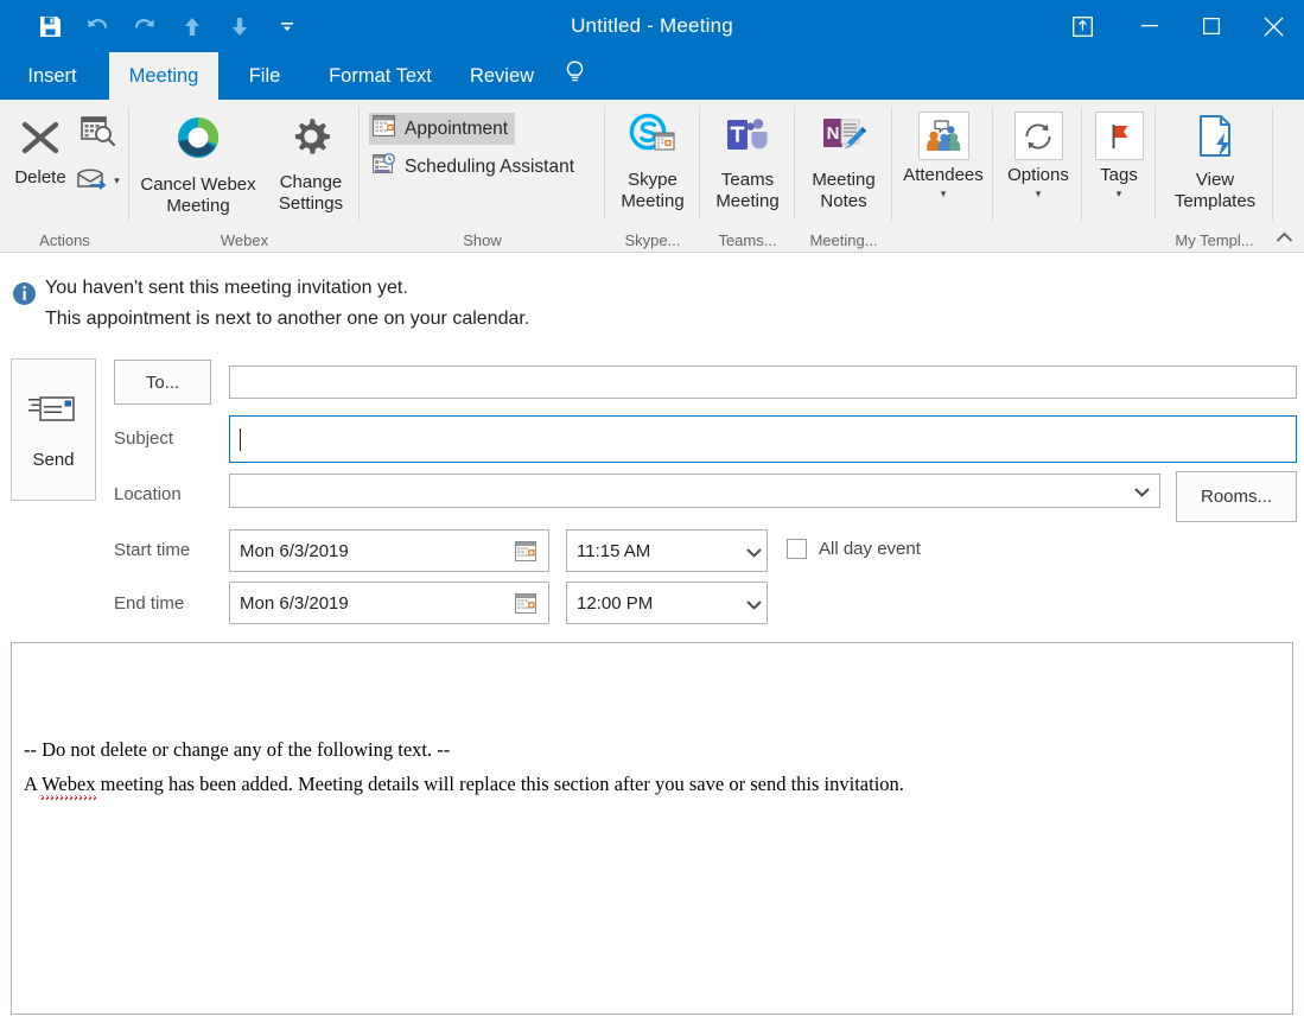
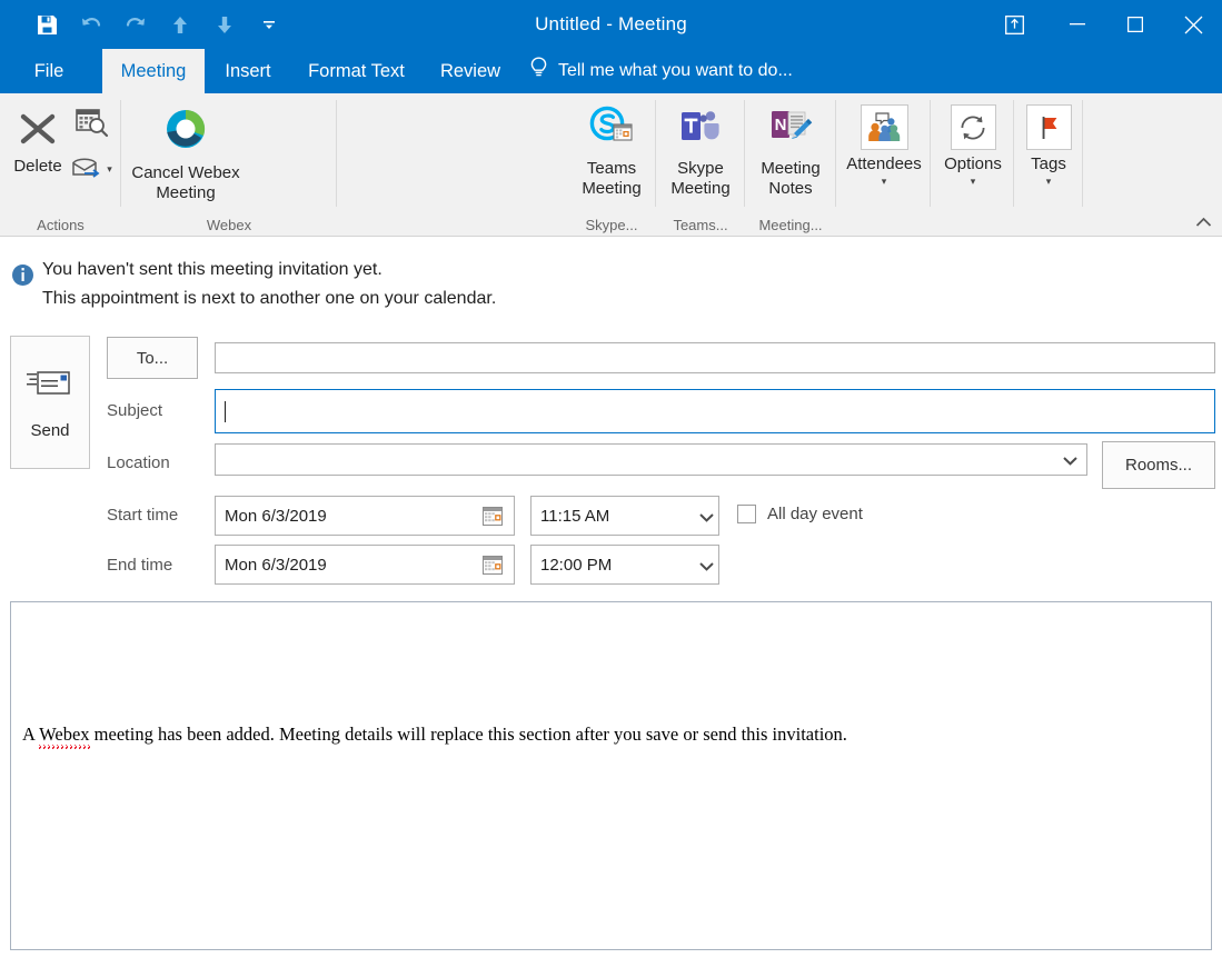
  Untitled - Meeting
- Insert
+ File
  Meeting
- File
+ Insert
  Format Text
  Review
+ Tell me what you want to do...
  Delete
  ▾
  Actions
  Cancel Webex
  Meeting
- Change
- Settings
  Webex
- Appointment
- Scheduling Assistant
- Show
- Skype
+ Teams
  Meeting
  Skype...
- Teams
+ Skype
  Meeting
  Teams...
  N
  Meeting
  Notes
  Meeting...
  Attendees
  ▾
  Options
  ▾
  Tags
  ▾
- View
- Templates
- My Templ...
  You haven't sent this meeting invitation yet.
  This appointment is next to another one on your calendar.
  Send
  To...
  Subject
  Location
  Rooms...
  Start time
  Mon 6/3/2019
  11:15 AM
  All day event
  End time
  Mon 6/3/2019
  12:00 PM
- -- Do not delete or change any of the following text. --
  A Webex meeting has been added. Meeting details will replace this section after you save or send this invitation.
